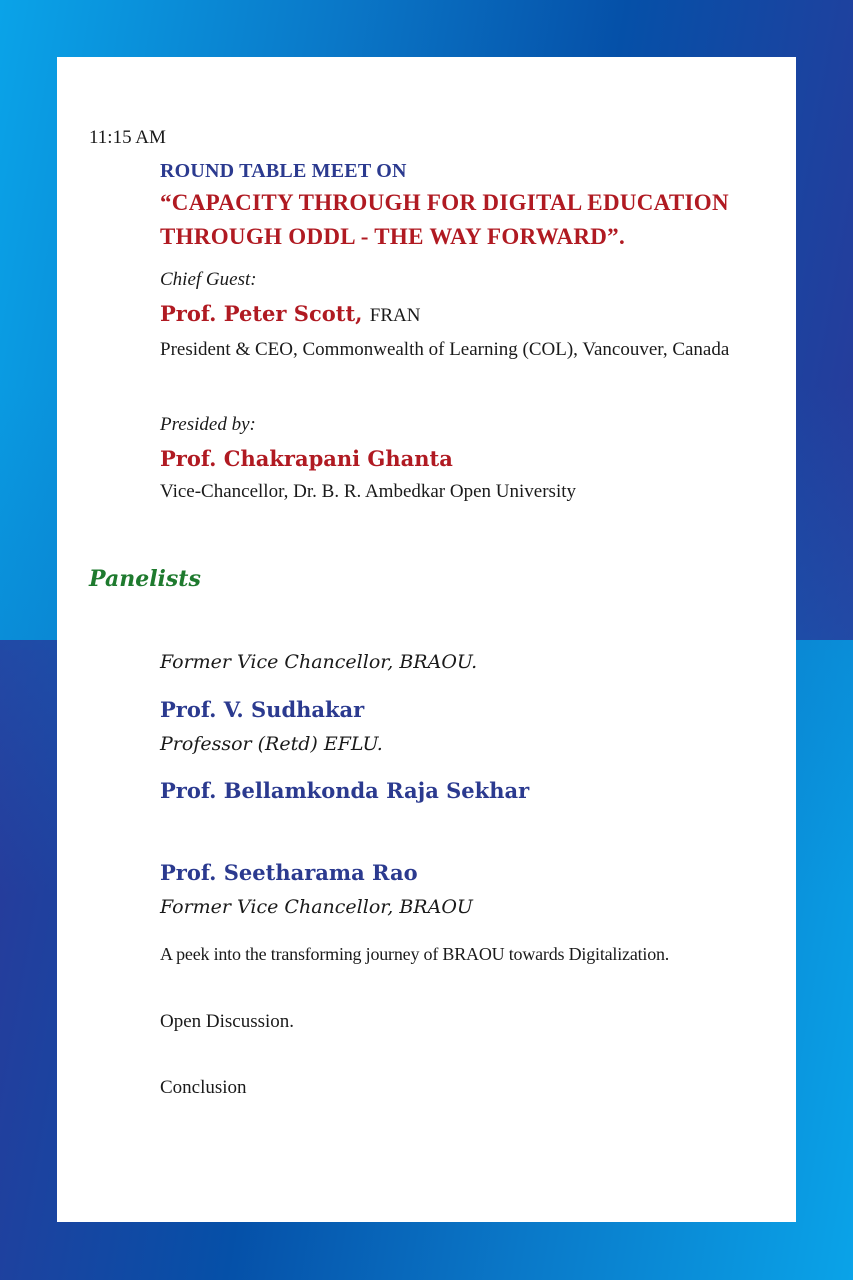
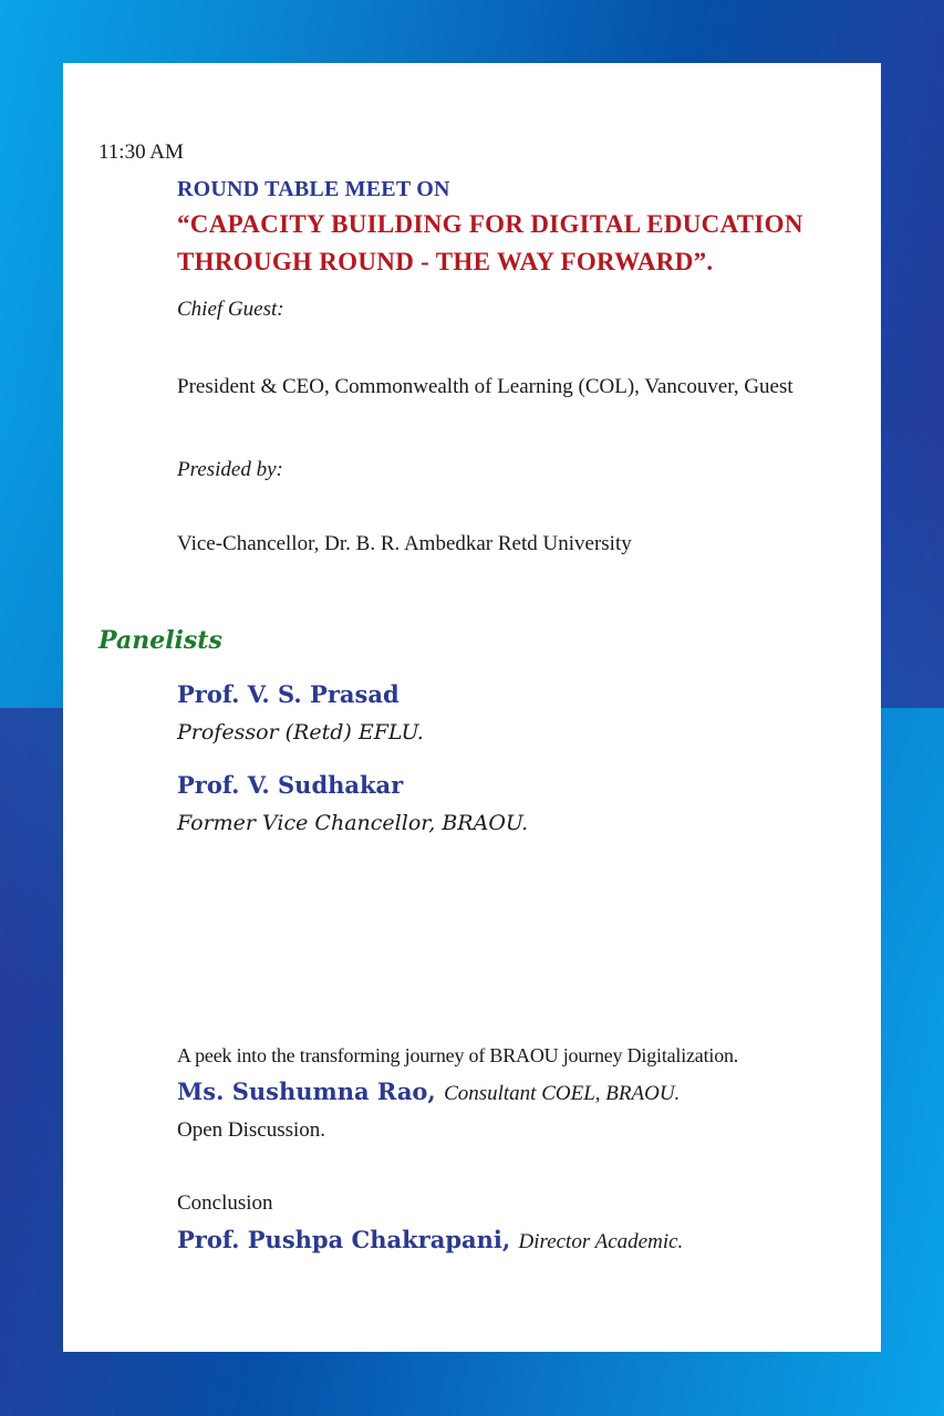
- 11:15 AM
+ 11:30 AM
  ROUND TABLE MEET ON
- “CAPACITY THROUGH FOR DIGITAL EDUCATION
+ “CAPACITY BUILDING FOR DIGITAL EDUCATION
- THROUGH ODDL - THE WAY FORWARD”.
+ THROUGH ROUND - THE WAY FORWARD”.
  Chief Guest:
- Prof. Peter Scott, FRAN
- President & CEO, Commonwealth of Learning (COL), Vancouver, Canada
+ President & CEO, Commonwealth of Learning (COL), Vancouver, Guest
  Presided by:
- Prof. Chakrapani Ghanta
- Vice-Chancellor, Dr. B. R. Ambedkar Open University
+ Vice-Chancellor, Dr. B. R. Ambedkar Retd University
  Panelists
+ Prof. V. S. Prasad
- Former Vice Chancellor, BRAOU.
+ Professor (Retd) EFLU.
  Prof. V. Sudhakar
- Professor (Retd) EFLU.
+ Former Vice Chancellor, BRAOU.
- Prof. Bellamkonda Raja Sekhar
- Prof. Seetharama Rao
- Former Vice Chancellor, BRAOU
- A peek into the transforming journey of BRAOU towards Digitalization.
+ A peek into the transforming journey of BRAOU journey Digitalization.
+ Ms. Sushumna Rao, Consultant COEL, BRAOU.
  Open Discussion.
  Conclusion
+ Prof. Pushpa Chakrapani, Director Academic.
